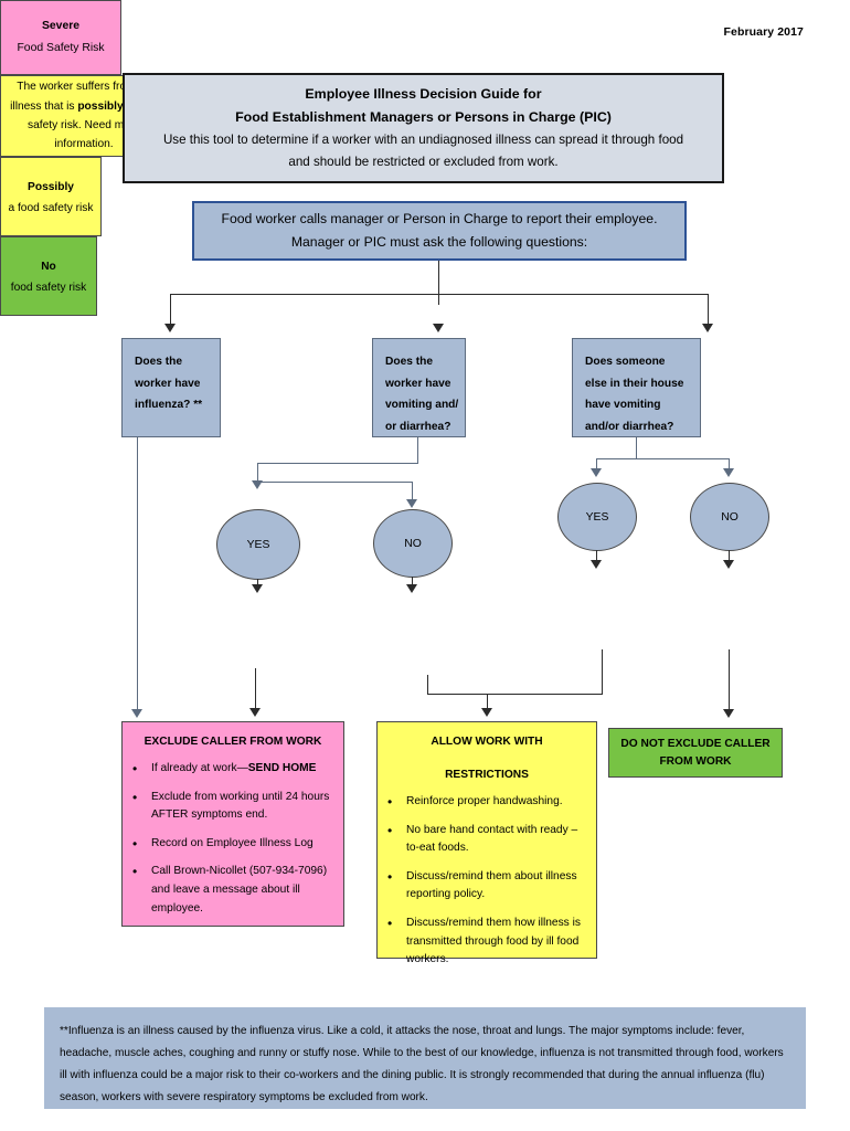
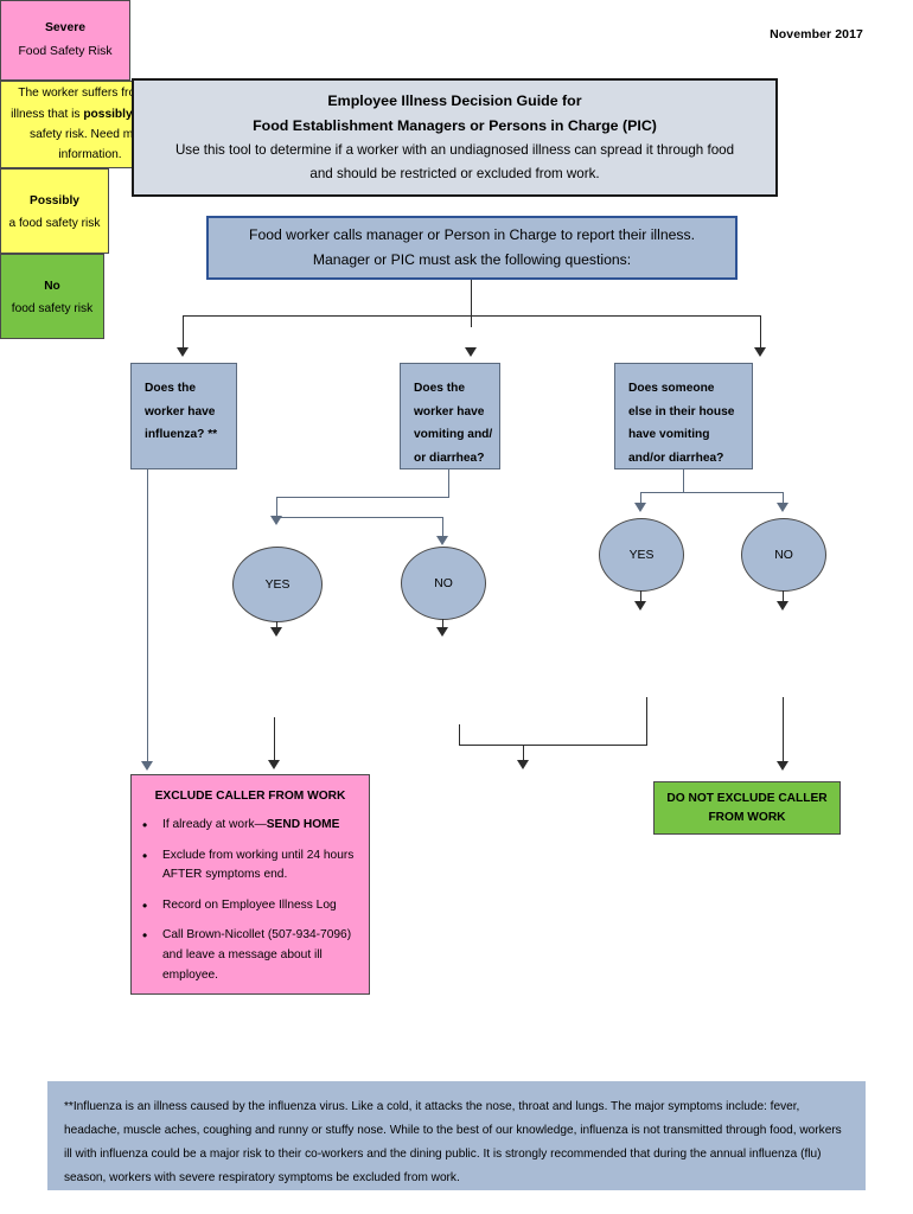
- February 2017
+ November 2017
  Employee Illness Decision Guide for
  Food Establishment Managers or Persons in Charge (PIC)
  Use this tool to determine if a worker with an undiagnosed illness can spread it through food
  and should be restricted or excluded from work.
- Food worker calls manager or Person in Charge to report their employee.
+ Food worker calls manager or Person in Charge to report their illness.
  Manager or PIC must ask the following questions:
  Does the
  worker have
  influenza? **
  Does the
  worker have
  vomiting and/
  or diarrhea?
  Does someone
  else in their house
  have vomiting
  and/or diarrhea?
  YES
  NO
  YES
  NO
  Severe
  Food Safety Risk
  The worker suffers fr illness that is possibly safety risk. Need m information.
  Possibly
  a food safety risk
  No
  food safety risk
  EXCLUDE CALLER FROM WORK
  If already at work—SEND HOME
  Exclude from working until 24 hours AFTER symptoms end.
  Record on Employee Illness Log
  Call Brown-Nicollet (507-934-7096) and leave a message about ill employee.
- ALLOW WORK WITH
- RESTRICTIONS
- Reinforce proper handwashing.
- No bare hand contact with ready –to-eat foods.
- Discuss/remind them about illness reporting policy.
- Discuss/remind them how illness is transmitted through food by ill food workers.
  DO NOT EXCLUDE CALLER
  FROM WORK
  **Influenza is an illness caused by the influenza virus. Like a cold, it attacks the nose, throat and lungs. The major symptoms include: fever, headache, muscle aches, coughing and runny or stuffy nose. While to the best of our knowledge, influenza is not transmitted through food, workers ill with influenza could be a major risk to their co-workers and the dining public. It is strongly recommended that during the annual influenza (flu) season, workers with severe respiratory symptoms be excluded from work.
